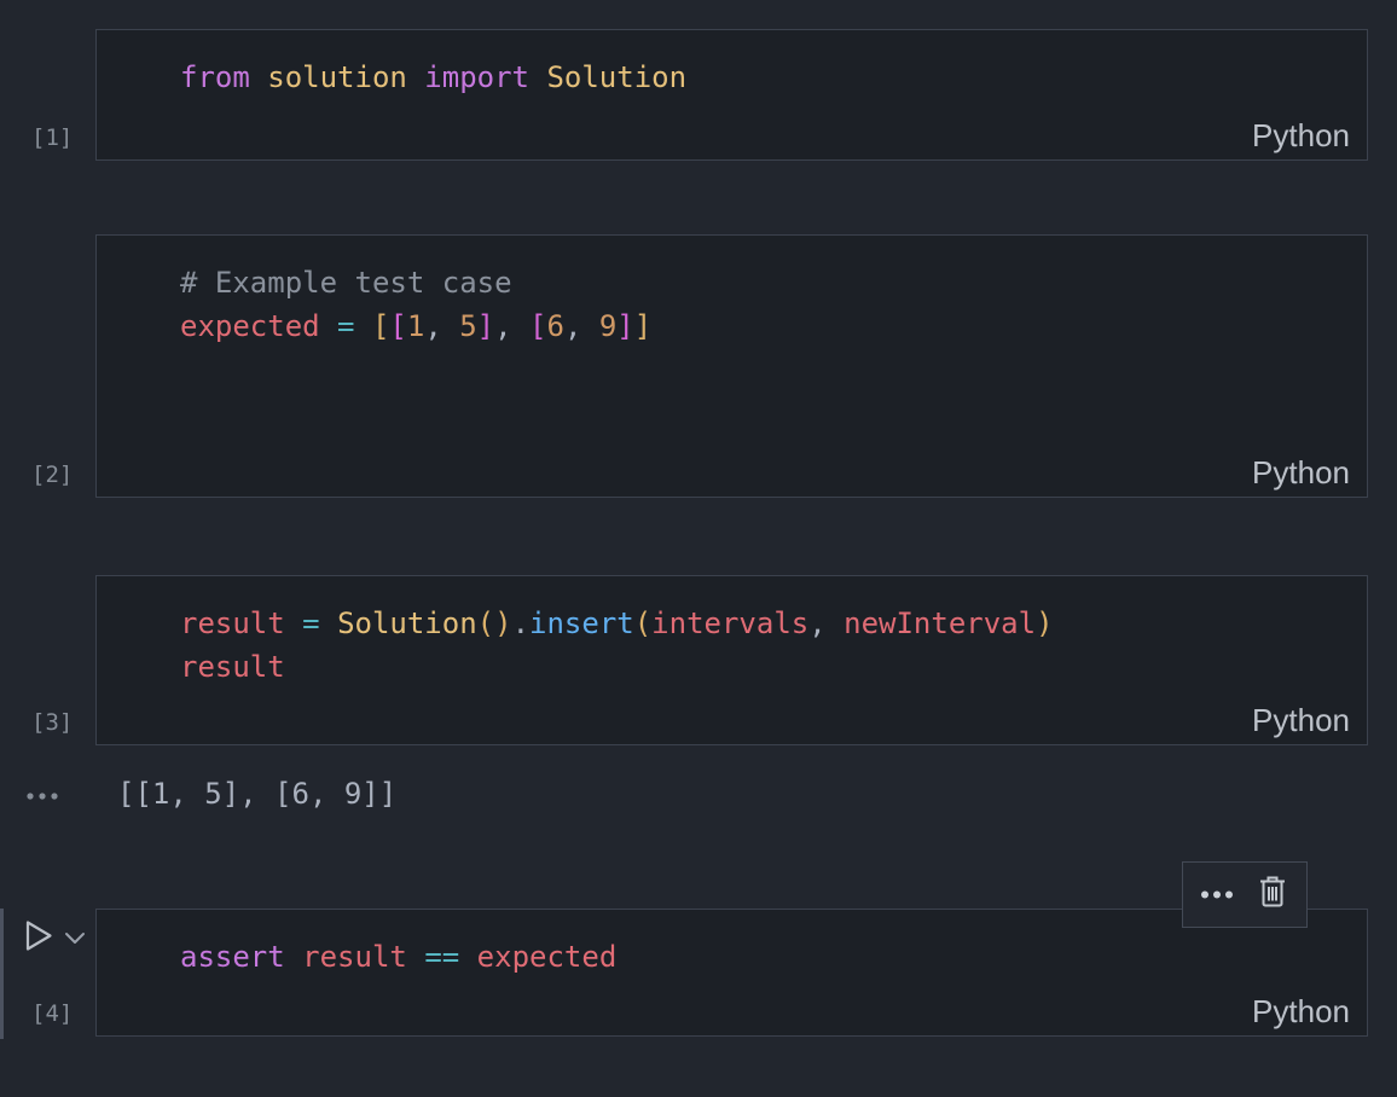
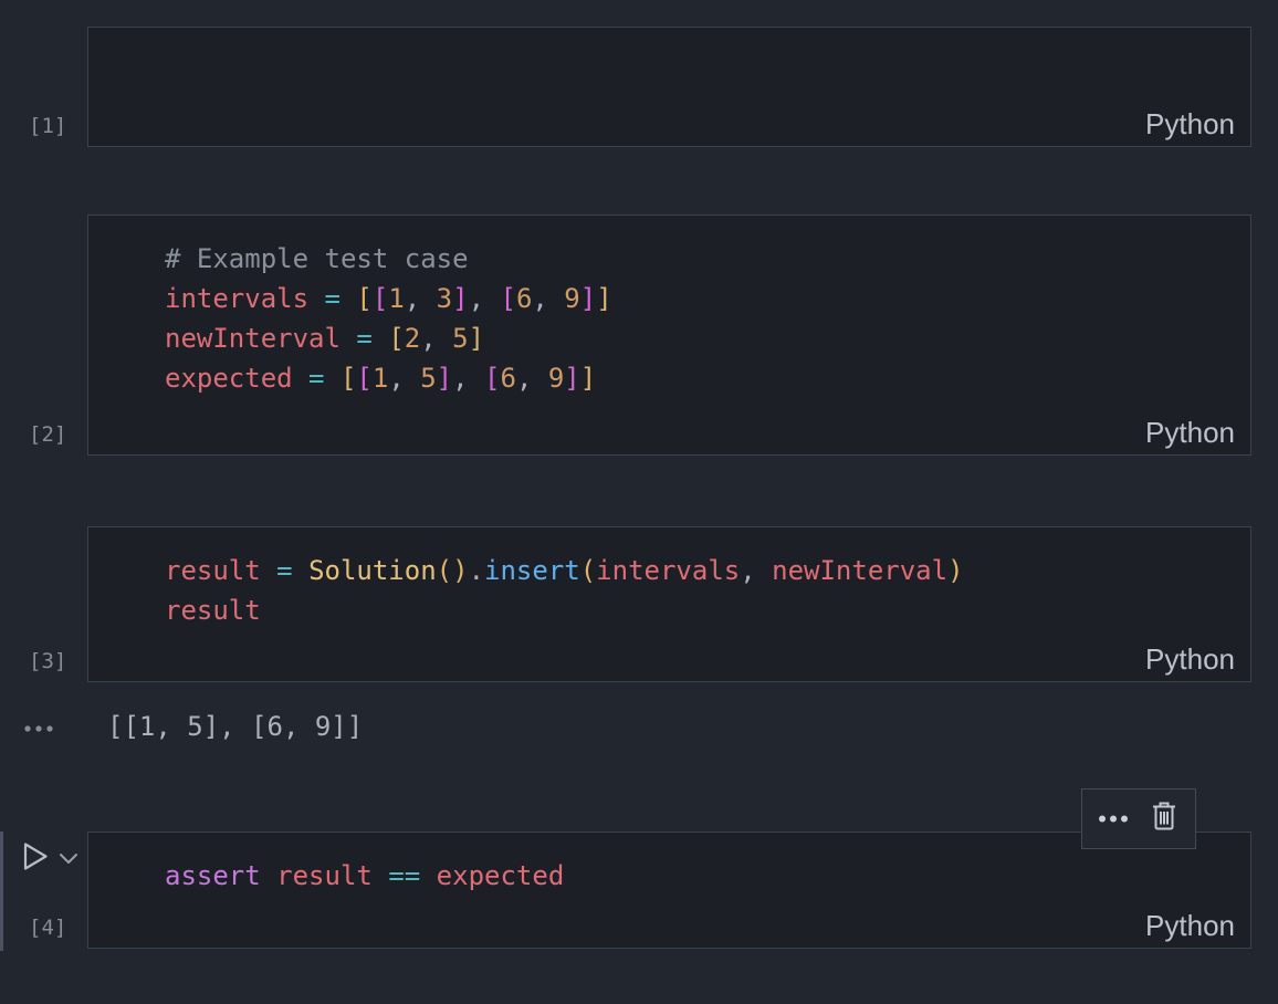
- from solution import Solution
  Python
  [1]
  # Example test case
+ intervals = [[1, 3], [6, 9]]
+ newInterval = [2, 5]
  expected = [[1, 5], [6, 9]]
  Python
  [2]
  result = Solution().insert(intervals, newInterval)
  result
  Python
  [3]
  [[1, 5], [6, 9]]
  assert result == expected
  Python
  [4]
